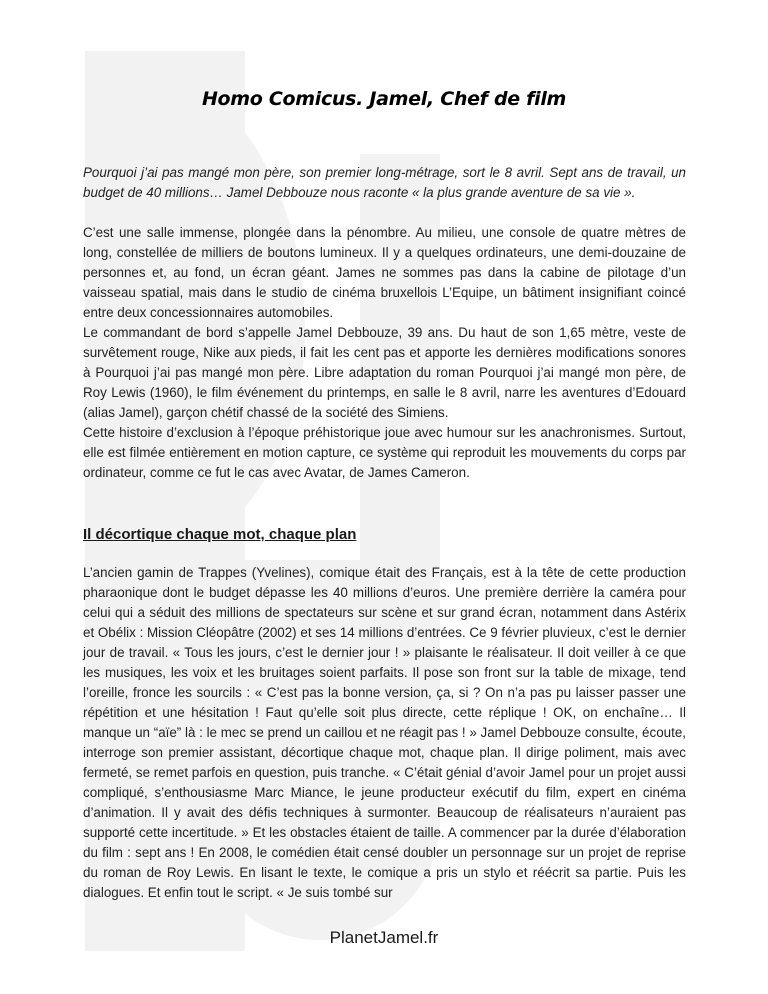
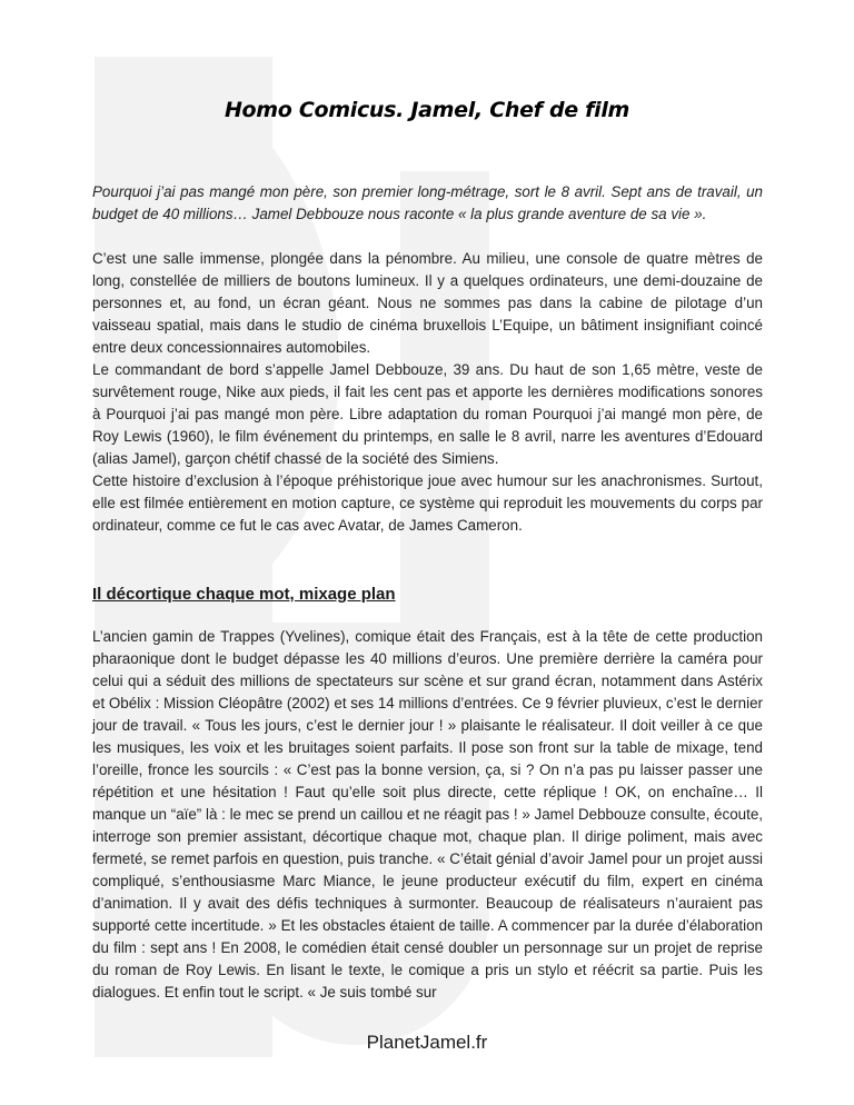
  Homo Comicus. Jamel, Chef de film
  Pourquoi j’ai pas mangé mon père, son premier long-métrage, sort le 8 avril. Sept ans de travail, un budget de 40 millions… Jamel Debbouze nous raconte « la plus grande aventure de sa vie ».
- C’est une salle immense, plongée dans la pénombre. Au milieu, une console de quatre mètres de long, constellée de milliers de boutons lumineux. Il y a quelques ordinateurs, une demi-douzaine de personnes et, au fond, un écran géant. James ne sommes pas dans la cabine de pilotage d’un vaisseau spatial, mais dans le studio de cinéma bruxellois L’Equipe, un bâtiment insignifiant coincé entre deux concessionnaires automobiles.
+ C’est une salle immense, plongée dans la pénombre. Au milieu, une console de quatre mètres de long, constellée de milliers de boutons lumineux. Il y a quelques ordinateurs, une demi-douzaine de personnes et, au fond, un écran géant. Nous ne sommes pas dans la cabine de pilotage d’un vaisseau spatial, mais dans le studio de cinéma bruxellois L’Equipe, un bâtiment insignifiant coincé entre deux concessionnaires automobiles.
  Le commandant de bord s’appelle Jamel Debbouze, 39 ans. Du haut de son 1,65 mètre, veste de survêtement rouge, Nike aux pieds, il fait les cent pas et apporte les dernières modifications sonores à Pourquoi j’ai pas mangé mon père. Libre adaptation du roman Pourquoi j’ai mangé mon père, de Roy Lewis (1960), le film événement du printemps, en salle le 8 avril, narre les aventures d’Edouard (alias Jamel), garçon chétif chassé de la société des Simiens.
  Cette histoire d’exclusion à l’époque préhistorique joue avec humour sur les anachronismes. Surtout, elle est filmée entièrement en motion capture, ce système qui reproduit les mouvements du corps par ordinateur, comme ce fut le cas avec Avatar, de James Cameron.
- Il décortique chaque mot, chaque plan
+ Il décortique chaque mot, mixage plan
  L’ancien gamin de Trappes (Yvelines), comique était des Français, est à la tête de cette production pharaonique dont le budget dépasse les 40 millions d’euros. Une première derrière la caméra pour celui qui a séduit des millions de spectateurs sur scène et sur grand écran, notamment dans Astérix et Obélix : Mission Cléopâtre (2002) et ses 14 millions d’entrées. Ce 9 février pluvieux, c’est le dernier jour de travail. « Tous les jours, c’est le dernier jour ! » plaisante le réalisateur. Il doit veiller à ce que les musiques, les voix et les bruitages soient parfaits. Il pose son front sur la table de mixage, tend l’oreille, fronce les sourcils : « C’est pas la bonne version, ça, si ? On n’a pas pu laisser passer une répétition et une hésitation ! Faut qu’elle soit plus directe, cette réplique ! OK, on enchaîne… Il manque un “aïe” là : le mec se prend un caillou et ne réagit pas ! » Jamel Debbouze consulte, écoute, interroge son premier assistant, décortique chaque mot, chaque plan. Il dirige poliment, mais avec fermeté, se remet parfois en question, puis tranche. « C’était génial d’avoir Jamel pour un projet aussi compliqué, s’enthousiasme Marc Miance, le jeune producteur exécutif du film, expert en cinéma d’animation. Il y avait des défis techniques à surmonter. Beaucoup de réalisateurs n’auraient pas supporté cette incertitude. » Et les obstacles étaient de taille. A commencer par la durée d’élaboration du film : sept ans ! En 2008, le comédien était censé doubler un personnage sur un projet de reprise du roman de Roy Lewis. En lisant le texte, le comique a pris un stylo et réécrit sa partie. Puis les dialogues. Et enfin tout le script. « Je suis tombé sur
  PlanetJamel.fr
